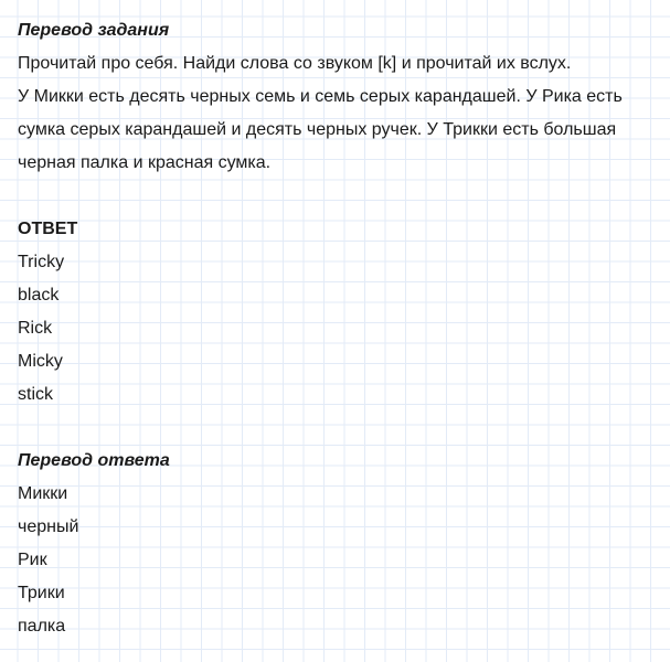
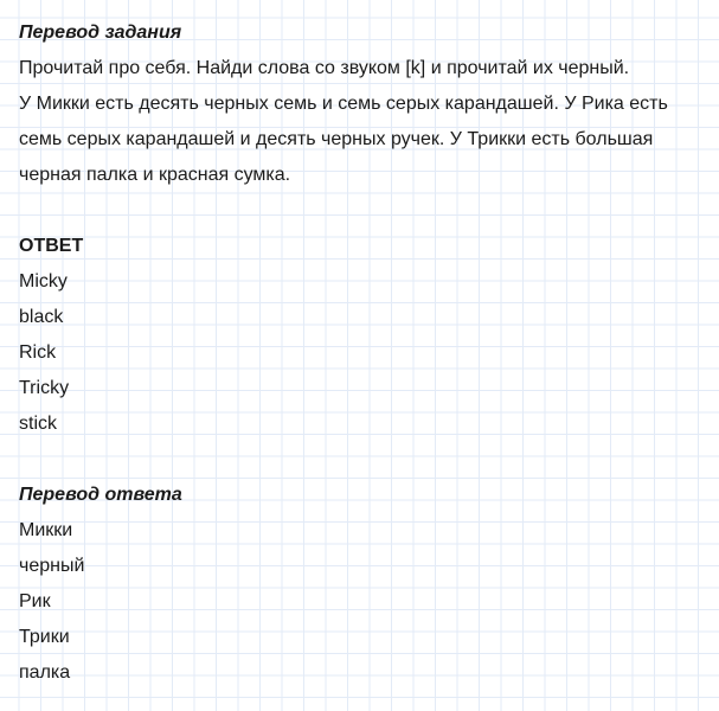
  Перевод задания
- Прочитай про себя. Найди слова со звуком [k] и прочитай их вслух.
+ Прочитай про себя. Найди слова со звуком [k] и прочитай их черный.
  У Микки есть десять черных семь и семь серых карандашей. У Рика есть
- сумка серых карандашей и десять черных ручек. У Трикки есть большая
+ семь серых карандашей и десять черных ручек. У Трикки есть большая
  черная палка и красная сумка.
  ОТВЕТ
- Tricky
+ Micky
  black
  Rick
- Micky
+ Tricky
  stick
  Перевод ответа
  Микки
  черный
  Рик
  Трики
  палка
